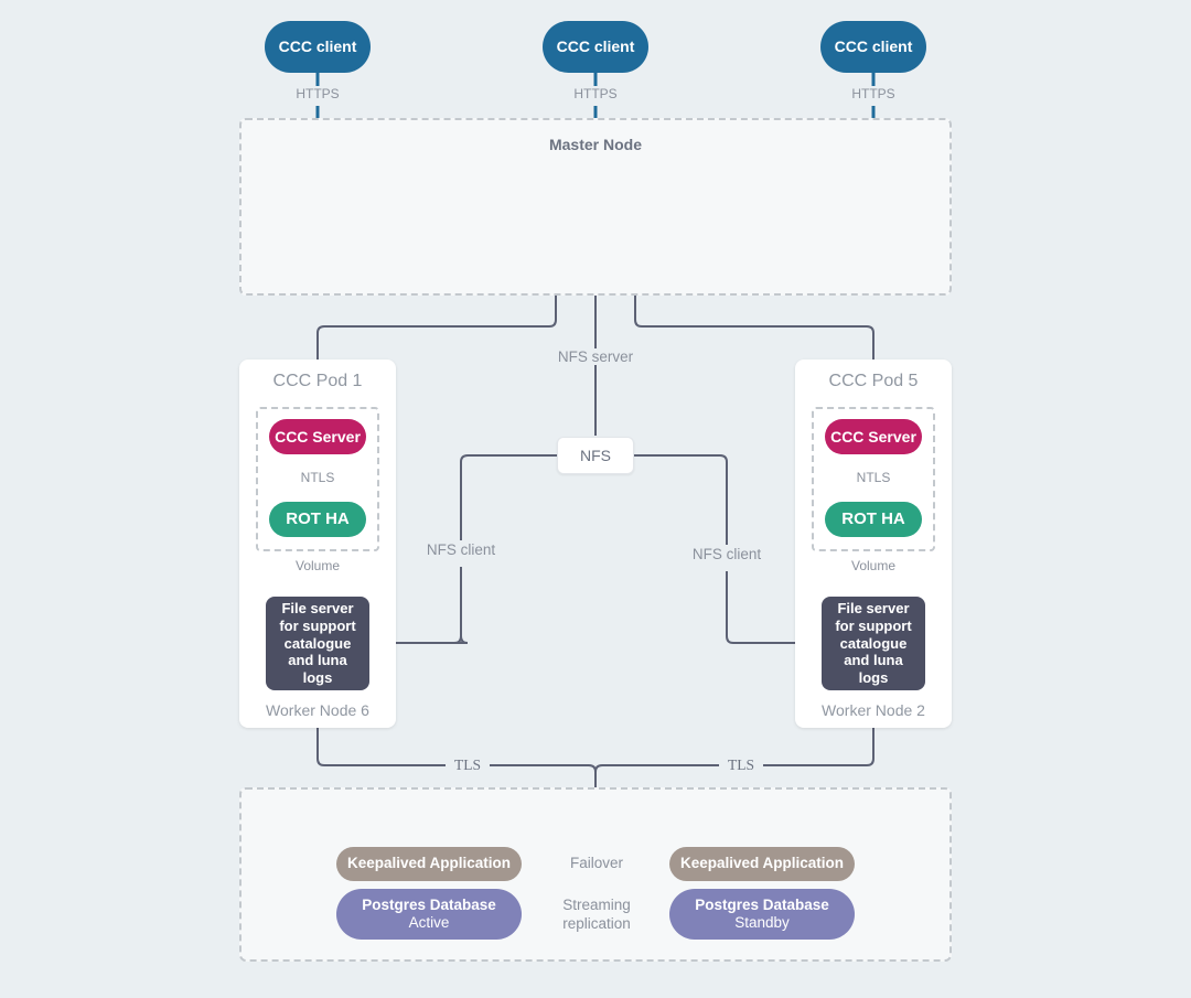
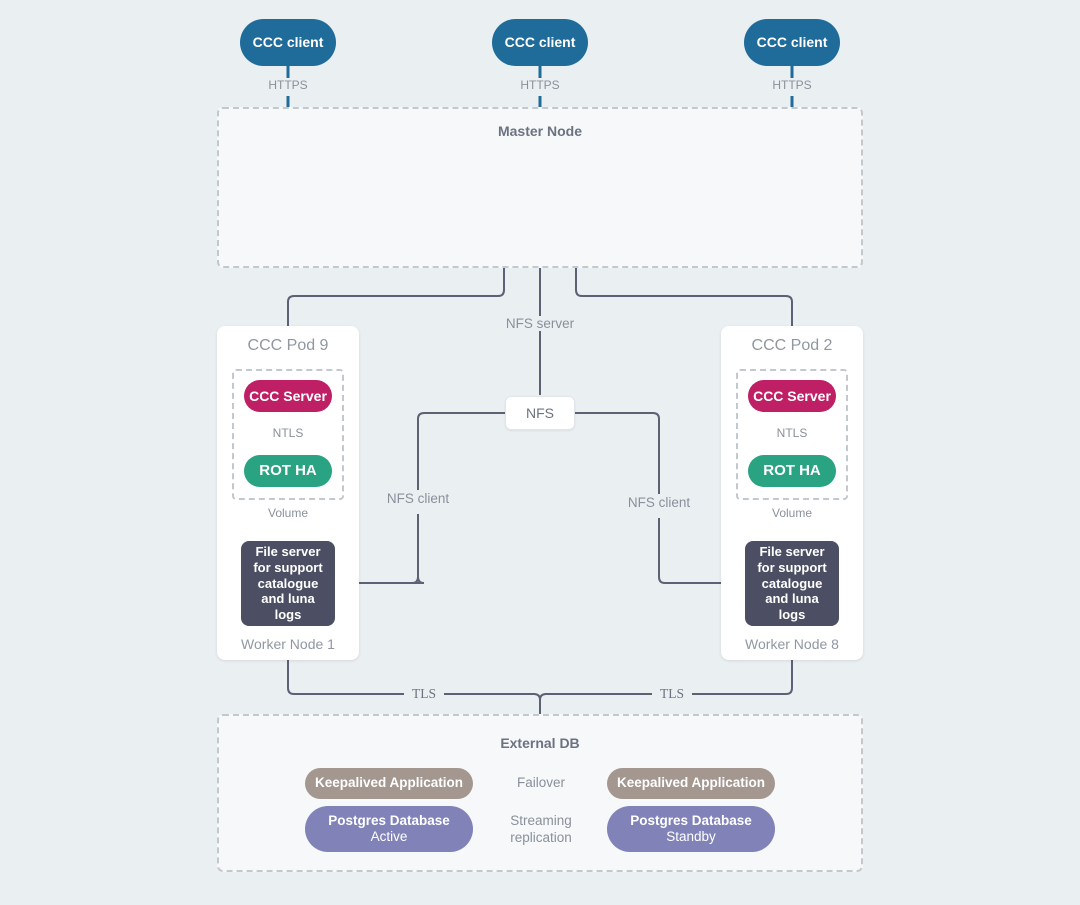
  CCC client
  HTTPS
  CCC client
  HTTPS
  CCC client
  HTTPS
  Master Node
  NFS server
  NFS
  NFS client
  NFS client
- CCC Pod 1
+ CCC Pod 9
  CCC Server
  NTLS
  ROT HA
  Volume
  File server for support catalogue and luna logs
- Worker Node 6
+ Worker Node 1
- CCC Pod 5
+ CCC Pod 2
  CCC Server
  NTLS
  ROT HA
  Volume
  File server for support catalogue and luna logs
- Worker Node 2
+ Worker Node 8
  TLS
  TLS
+ External DB
  Keepalived Application
  Failover
  Keepalived Application
  Postgres Database
  Active
  Postgres Database
  Standby
  Streaming
  replication
